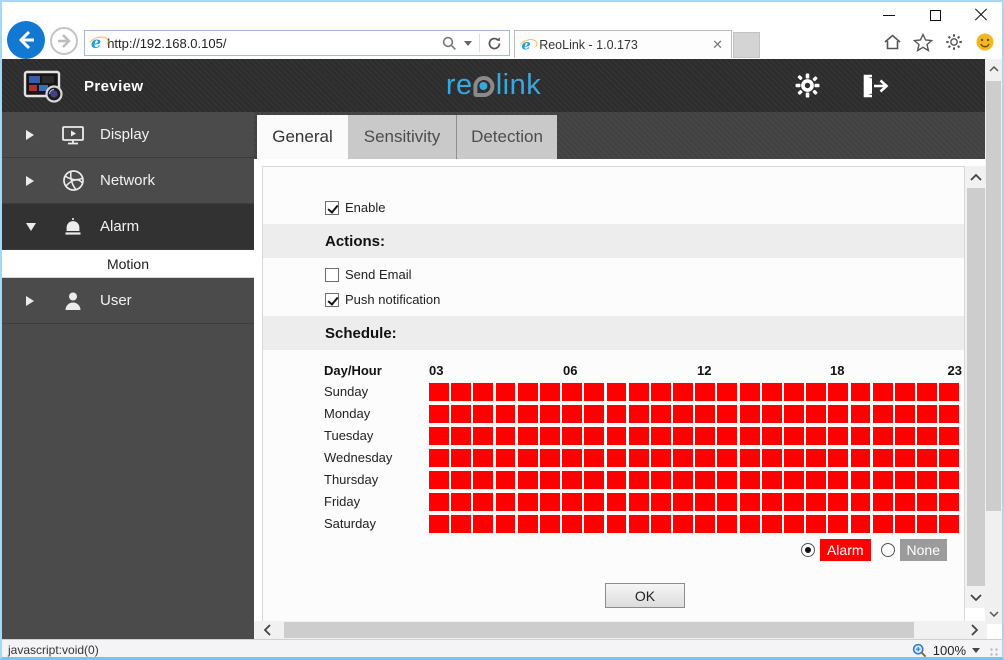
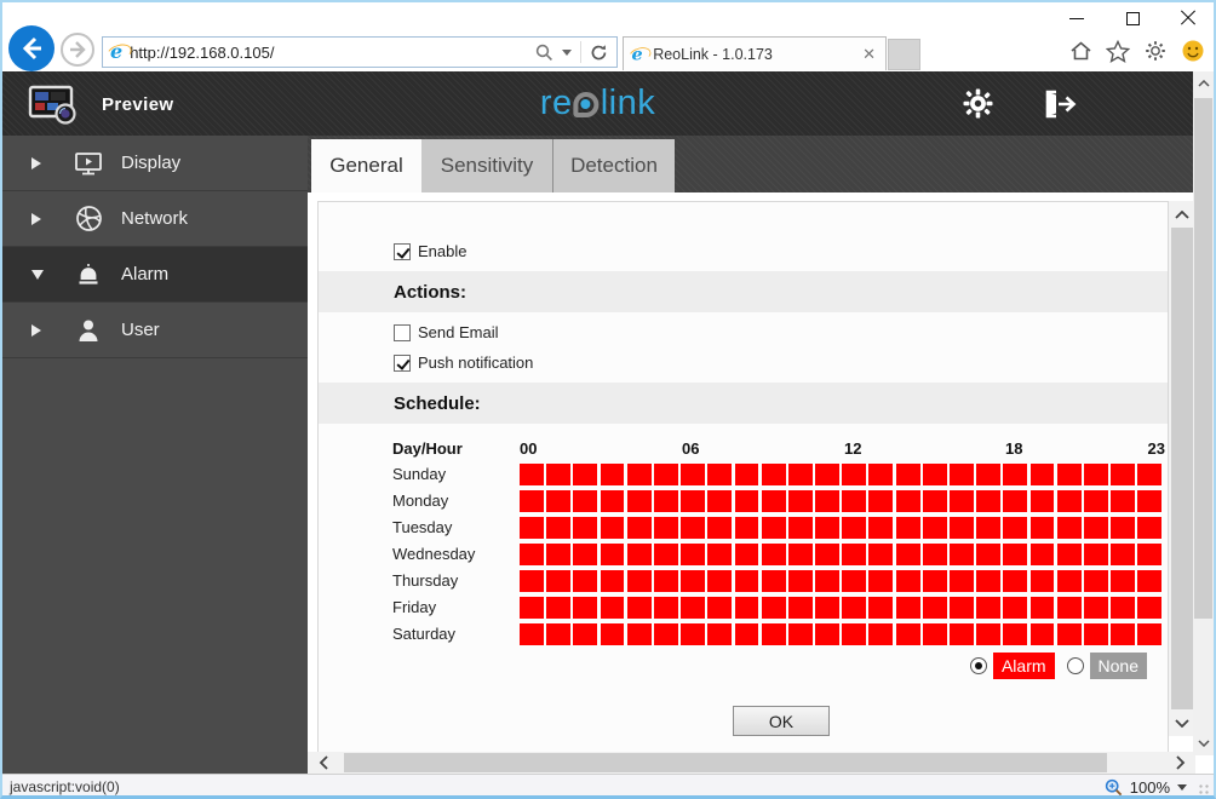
  e
  http://192.168.0.105/
  e
  ReoLink - 1.0.173
  ✕
  Preview
  re
  link
  Display
  Network
  Alarm
- Motion
  User
  General
  Sensitivity
  Detection
  Enable
  Actions:
  Send Email
  Push notification
  Schedule:
  Day/Hour
- 03
+ 00
  06
  12
  18
  23
  Sunday
  Monday
  Tuesday
  Wednesday
  Thursday
  Friday
  Saturday
  Alarm
  None
  OK
  javascript:void(0)
  100%
